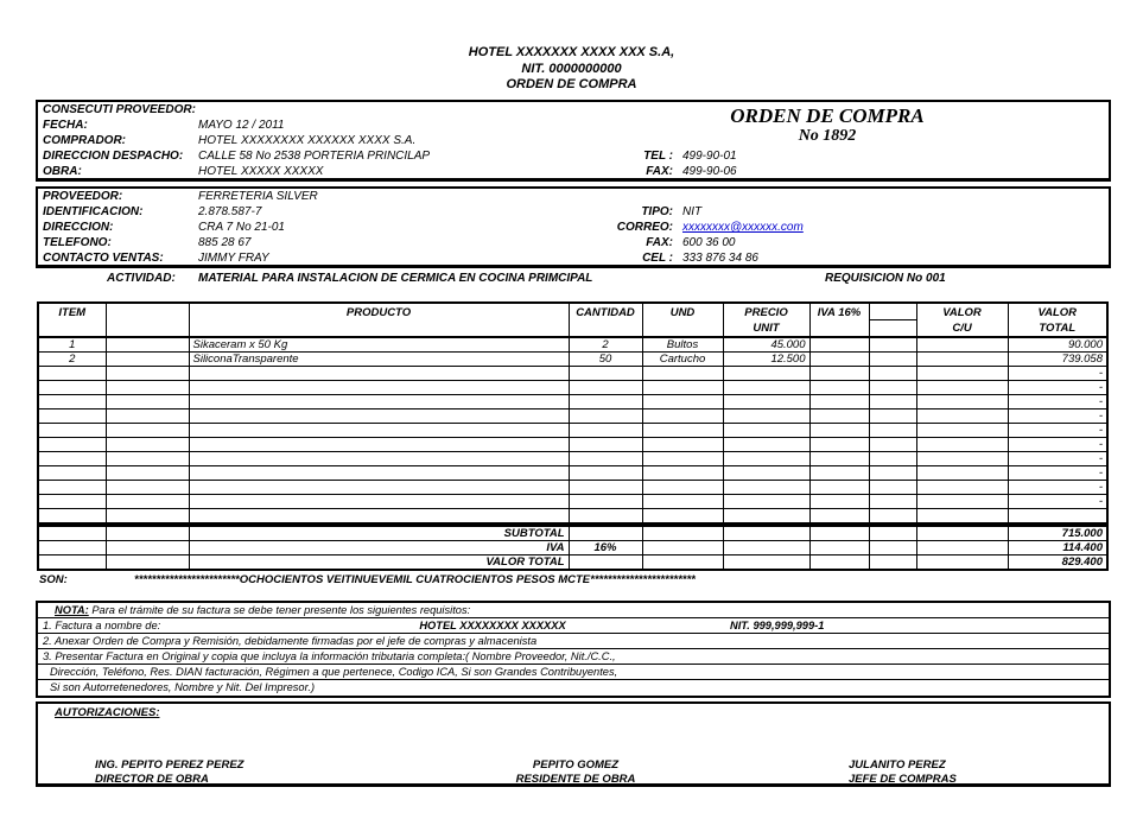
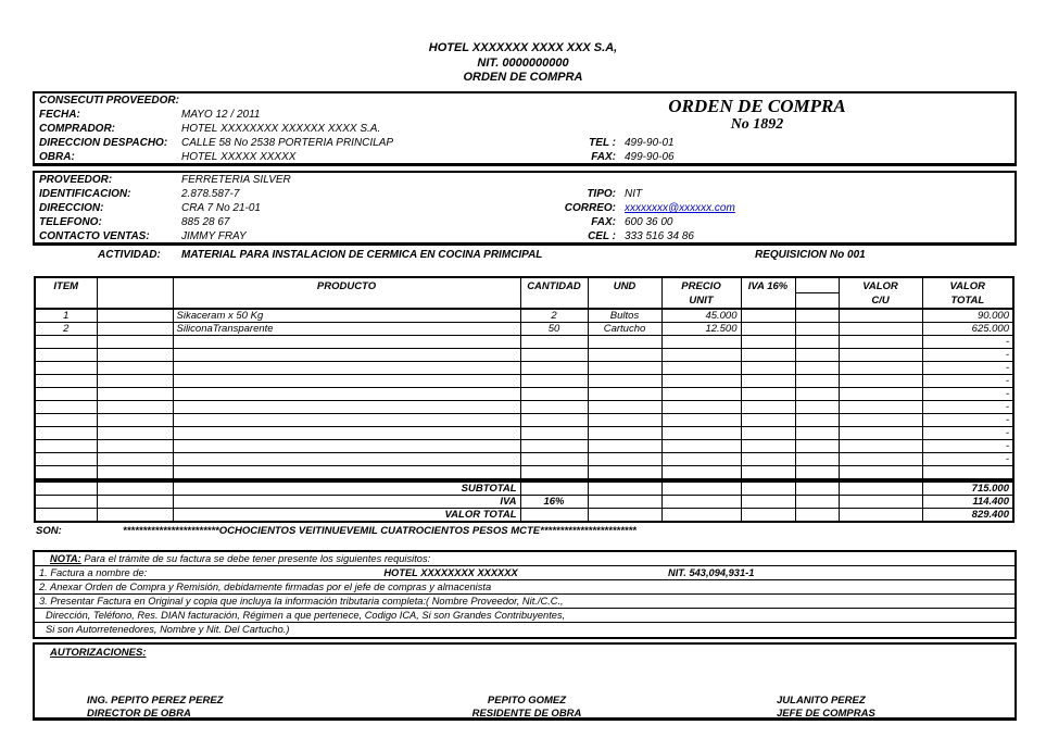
  HOTEL XXXXXXX XXXX XXX S.A,
  NIT. 0000000000
  ORDEN DE COMPRA
  CONSECUTI PROVEEDOR:
  FECHA:
  MAYO 12 / 2011
  COMPRADOR:
  HOTEL XXXXXXXX XXXXXX XXXX S.A.
  DIRECCION DESPACHO:
  CALLE 58 No 2538 PORTERIA PRINCILAP
  TEL :
  499-90-01
  OBRA:
  HOTEL XXXXX XXXXX
  FAX:
  499-90-06
  ORDEN DE COMPRA
  No 1892
  PROVEEDOR:
  FERRETERIA SILVER
  IDENTIFICACION:
  2.878.587-7
  TIPO:
  NIT
  DIRECCION:
  CRA 7 No 21-01
  CORREO:
  xxxxxxxx@xxxxxx.com
  TELEFONO:
  885 28 67
  FAX:
  600 36 00
  CONTACTO VENTAS:
  JIMMY FRAY
  CEL :
- 333 876 34 86
+ 333 516 34 86
  ACTIVIDAD:
  MATERIAL PARA INSTALACION DE CERMICA EN COCINA PRIMCIPAL
  REQUISICION No 001
  ITEM		PRODUCTO	CANTIDAD	UND	PRECIO UNIT	IVA 16%		VALOR C/U	VALOR TOTAL
  1		Sikaceram x 50 Kg	2	Bultos	45.000				90.000
- 2		SiliconaTransparente	50	Cartucho	12.500				739.058
+ 2		SiliconaTransparente	50	Cartucho	12.500				625.000
  									-
  									-
  									-
  									-
  									-
  									-
  									-
  									-
  									-
  									-
  		SUBTOTAL							715.000
  		IVA	16%						114.400
  		VALOR TOTAL							829.400
  SON:
  ************************OCHOCIENTOS VEITINUEVEMIL CUATROCIENTOS PESOS MCTE************************
  NOTA: Para el trámite de su factura se debe tener presente los siguientes requisitos:
  1. Factura a nombre de:
  HOTEL XXXXXXXX XXXXXX
- NIT. 999,999,999-1
+ NIT. 543,094,931-1
  2. Anexar Orden de Compra y Remisión, debidamente firmadas por el jefe de compras y almacenista
  3. Presentar Factura en Original y copia que incluya la información tributaria completa:( Nombre Proveedor, Nit./C.C.,
  Dirección, Teléfono, Res. DIAN facturación, Régimen a que pertenece, Codigo ICA, Si son Grandes Contribuyentes,
- Si son Autorretenedores, Nombre y Nit. Del Impresor.)
+ Si son Autorretenedores, Nombre y Nit. Del Cartucho.)
  AUTORIZACIONES:
  ING. PEPITO PEREZ PEREZ
  DIRECTOR DE OBRA
  PEPITO GOMEZ
  RESIDENTE DE OBRA
  JULANITO PEREZ
  JEFE DE COMPRAS
